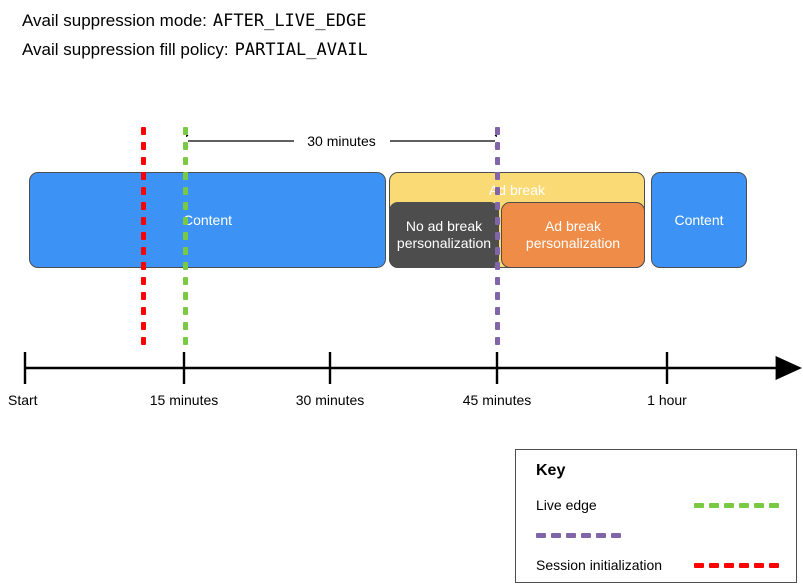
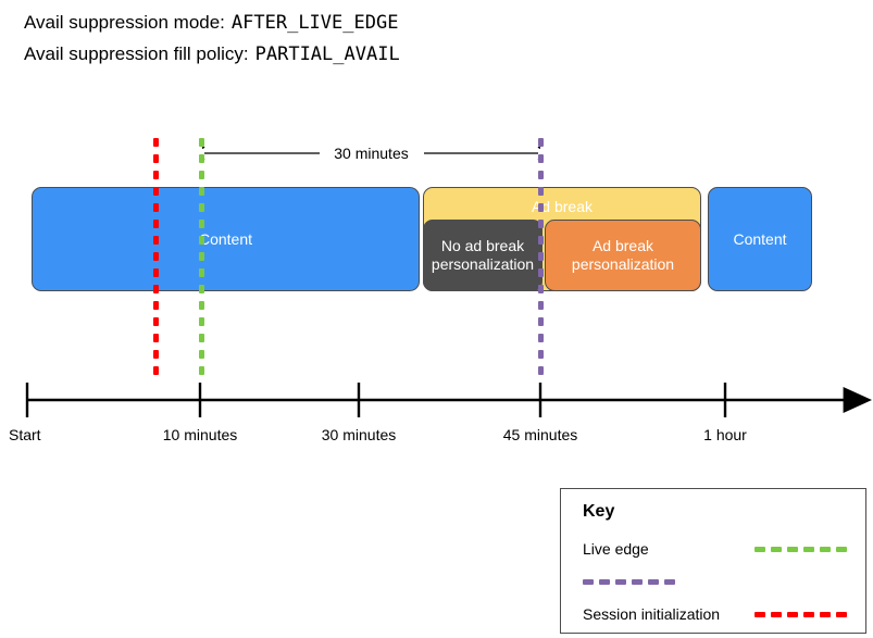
  Avail suppression mode: AFTER_LIVE_EDGE
  Avail suppression fill policy: PARTIAL_AVAIL
  30 minutes
  Content
  Ad break
  No ad break personalization
  Ad break personalization
  Content
  Start
- 15 minutes
+ 10 minutes
  30 minutes
  45 minutes
  1 hour
  Key
  Live edge
  Session initialization
